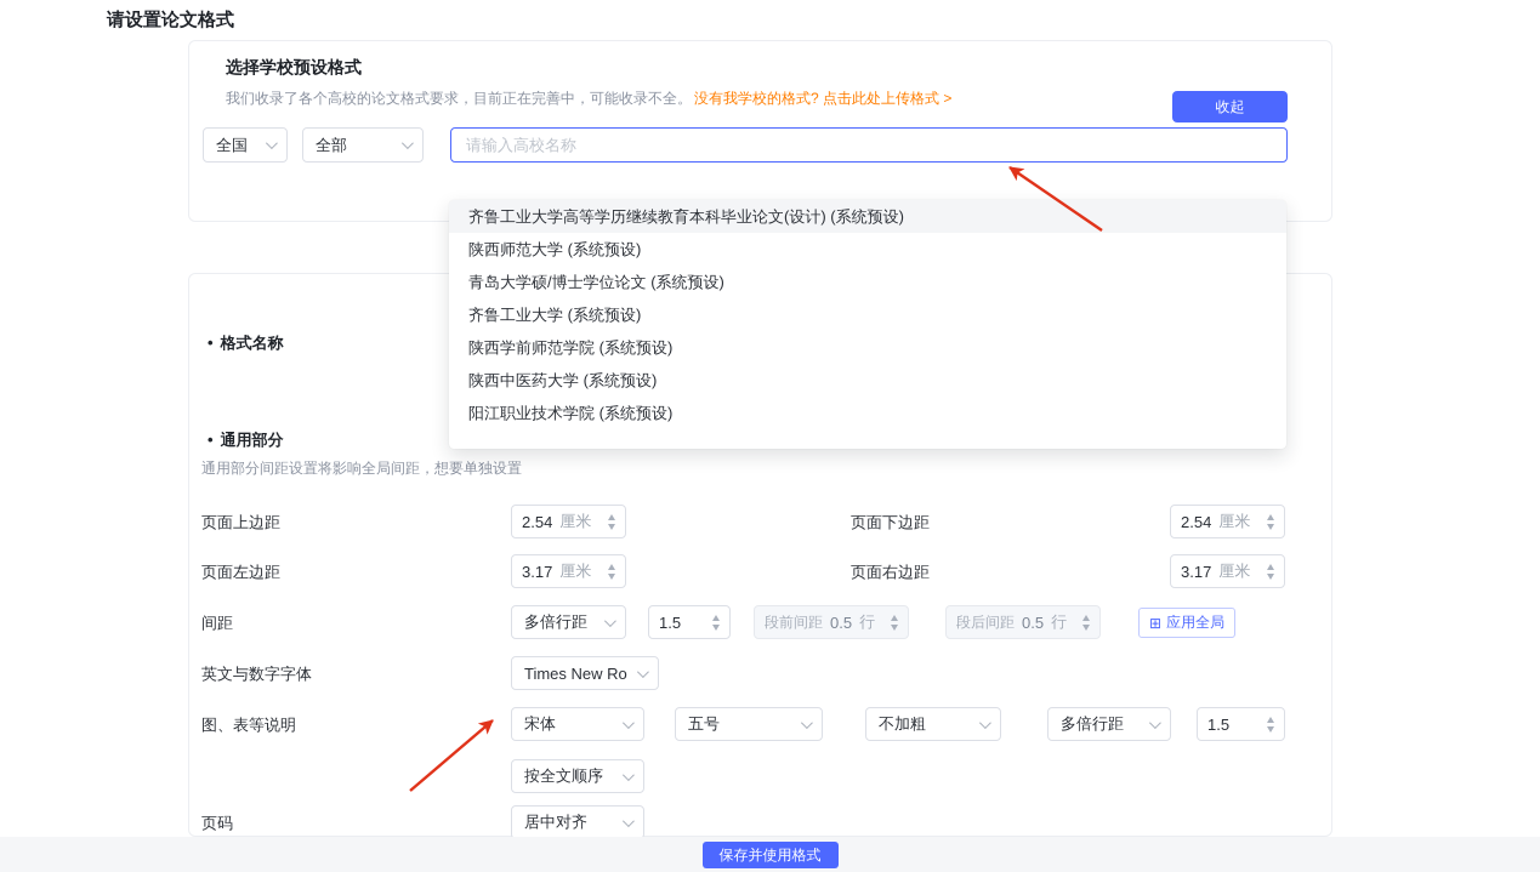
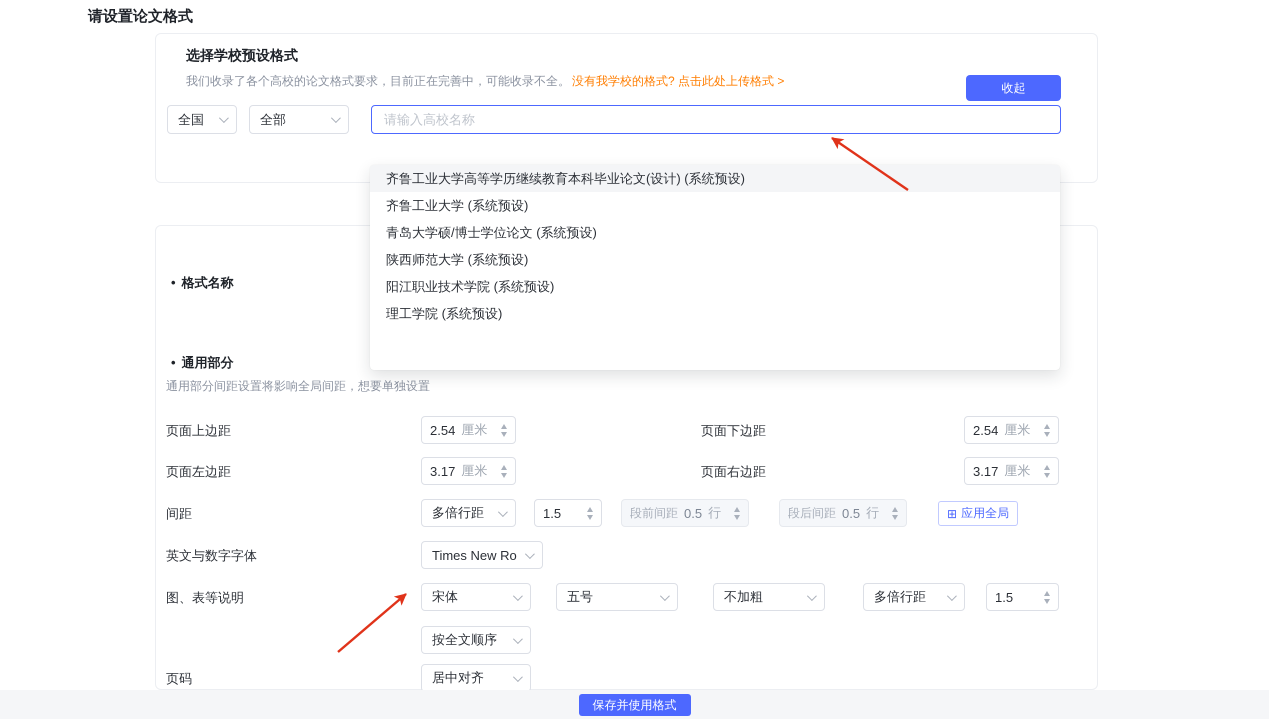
  请设置论文格式
  选择学校预设格式
  我们收录了各个高校的论文格式要求，目前正在完善中，可能收录不全。 没有我学校的格式? 点击此处上传格式 >
  收起
  全国
  全部
  请输入高校名称
  齐鲁工业大学高等学历继续教育本科毕业论文(设计) (系统预设)
- 陕西师范大学 (系统预设)
+ 齐鲁工业大学 (系统预设)
  青岛大学硕/博士学位论文 (系统预设)
- 齐鲁工业大学 (系统预设)
+ 陕西师范大学 (系统预设)
- 陕西学前师范学院 (系统预设)
- 陕西中医药大学 (系统预设)
  阳江职业技术学院 (系统预设)
+ 理工学院 (系统预设)
  格式名称
  通用部分
  通用部分间距设置将影响全局间距，想要单独设置
  页面上边距
  2.54
  厘米
  页面下边距
  2.54
  厘米
  页面左边距
  3.17
  厘米
  页面右边距
  3.17
  厘米
  间距
  多倍行距
  1.5
  段前间距
  0.5
  行
  段后间距
  0.5
  行
  ⊞
  应用全局
  英文与数字字体
  Times New Ro
  图、表等说明
  宋体
  五号
  不加粗
  多倍行距
  1.5
  按全文顺序
  页码
  居中对齐
  保存并使用格式
